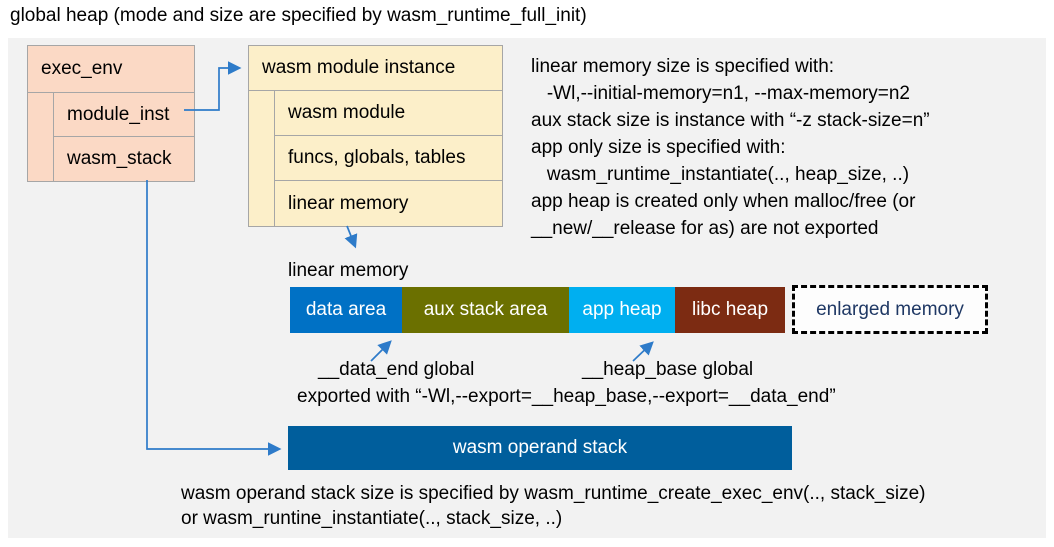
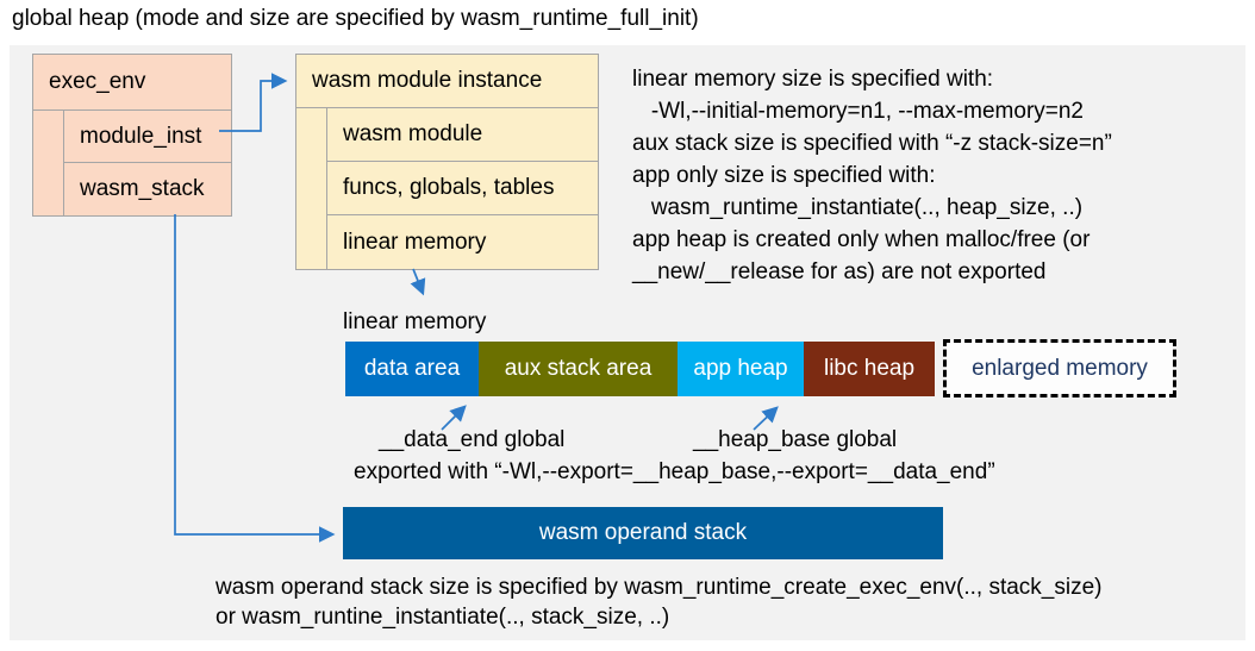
  global heap (mode and size are specified by wasm_runtime_full_init)
  exec_env
  module_inst
  wasm_stack
  wasm module instance
  wasm module
  funcs, globals, tables
  linear memory
  linear memory size is specified with:
  -Wl,--initial-memory=n1, --max-memory=n2
- aux stack size is instance with “-z stack-size=n”
+ aux stack size is specified with “-z stack-size=n”
  app only size is specified with:
  wasm_runtime_instantiate(.., heap_size, ..)
  app heap is created only when malloc/free (or
  __new/__release for as) are not exported
  linear memory
  data area
  aux stack area
  app heap
  libc heap
  enlarged memory
  __data_end global
  __heap_base global
  exported with “-Wl,--export=__heap_base,--export=__data_end”
  wasm operand stack
  wasm operand stack size is specified by wasm_runtime_create_exec_env(.., stack_size)
  or wasm_runtine_instantiate(.., stack_size, ..)
